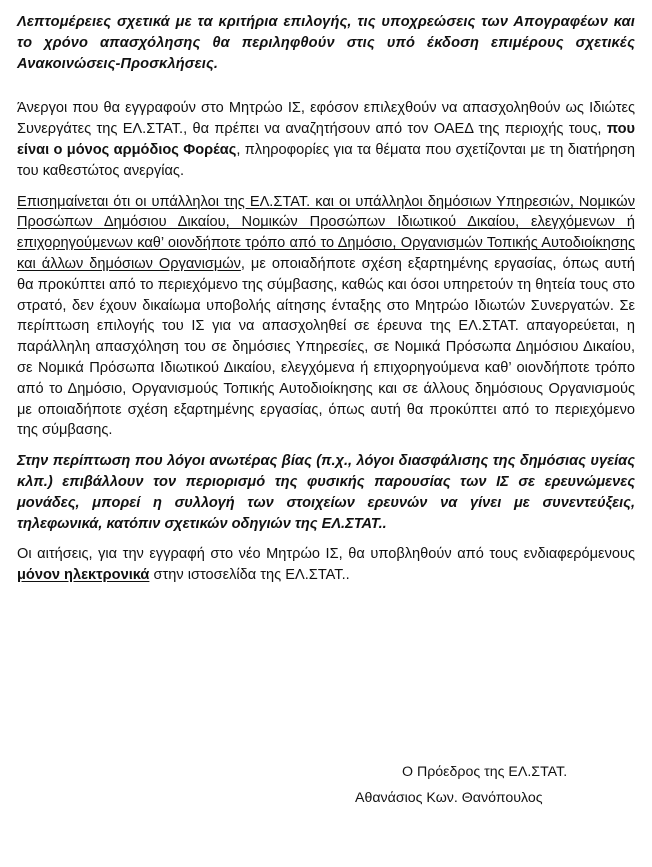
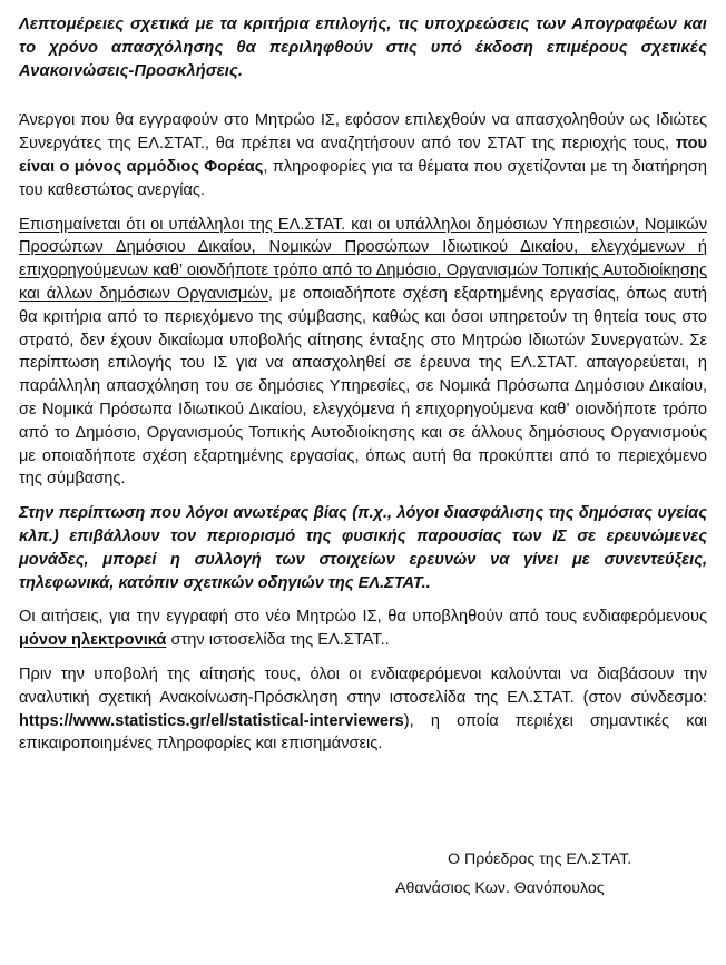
  Λεπτομέρειες σχετικά με τα κριτήρια επιλογής, τις υποχρεώσεις των Απογραφέων και το χρόνο απασχόλησης θα περιληφθούν στις υπό έκδοση επιμέρους σχετικές Ανακοινώσεις-Προσκλήσεις.
- Άνεργοι που θα εγγραφούν στο Μητρώο ΙΣ, εφόσον επιλεχθούν να απασχοληθούν ως Ιδιώτες Συνεργάτες της ΕΛ.ΣΤΑΤ., θα πρέπει να αναζητήσουν από τον ΟΑΕΔ της περιοχής τους, που είναι ο μόνος αρμόδιος Φορέας, πληροφορίες για τα θέματα που σχετίζονται με τη διατήρηση του καθεστώτος ανεργίας.
+ Άνεργοι που θα εγγραφούν στο Μητρώο ΙΣ, εφόσον επιλεχθούν να απασχοληθούν ως Ιδιώτες Συνεργάτες της ΕΛ.ΣΤΑΤ., θα πρέπει να αναζητήσουν από τον ΣΤΑΤ της περιοχής τους, που είναι ο μόνος αρμόδιος Φορέας, πληροφορίες για τα θέματα που σχετίζονται με τη διατήρηση του καθεστώτος ανεργίας.
- Επισημαίνεται ότι οι υπάλληλοι της ΕΛ.ΣΤΑΤ. και οι υπάλληλοι δημόσιων Υπηρεσιών, Νομικών Προσώπων Δημόσιου Δικαίου, Νομικών Προσώπων Ιδιωτικού Δικαίου, ελεγχόμενων ή επιχορηγούμενων καθ’ οιονδήποτε τρόπο από το Δημόσιο, Οργανισμών Τοπικής Αυτοδιοίκησης και άλλων δημόσιων Οργανισμών, με οποιαδήποτε σχέση εξαρτημένης εργασίας, όπως αυτή θα προκύπτει από το περιεχόμενο της σύμβασης, καθώς και όσοι υπηρετούν τη θητεία τους στο στρατό, δεν έχουν δικαίωμα υποβολής αίτησης ένταξης στο Μητρώο Ιδιωτών Συνεργατών. Σε περίπτωση επιλογής του ΙΣ για να απασχοληθεί σε έρευνα της ΕΛ.ΣΤΑΤ. απαγορεύεται, η παράλληλη απασχόληση του σε δημόσιες Υπηρεσίες, σε Νομικά Πρόσωπα Δημόσιου Δικαίου, σε Νομικά Πρόσωπα Ιδιωτικού Δικαίου, ελεγχόμενα ή επιχορηγούμενα καθ’ οιονδήποτε τρόπο από το Δημόσιο, Οργανισμούς Τοπικής Αυτοδιοίκησης και σε άλλους δημόσιους Οργανισμούς με οποιαδήποτε σχέση εξαρτημένης εργασίας, όπως αυτή θα προκύπτει από το περιεχόμενο της σύμβασης.
+ Επισημαίνεται ότι οι υπάλληλοι της ΕΛ.ΣΤΑΤ. και οι υπάλληλοι δημόσιων Υπηρεσιών, Νομικών Προσώπων Δημόσιου Δικαίου, Νομικών Προσώπων Ιδιωτικού Δικαίου, ελεγχόμενων ή επιχορηγούμενων καθ’ οιονδήποτε τρόπο από το Δημόσιο, Οργανισμών Τοπικής Αυτοδιοίκησης και άλλων δημόσιων Οργανισμών, με οποιαδήποτε σχέση εξαρτημένης εργασίας, όπως αυτή θα κριτήρια από το περιεχόμενο της σύμβασης, καθώς και όσοι υπηρετούν τη θητεία τους στο στρατό, δεν έχουν δικαίωμα υποβολής αίτησης ένταξης στο Μητρώο Ιδιωτών Συνεργατών. Σε περίπτωση επιλογής του ΙΣ για να απασχοληθεί σε έρευνα της ΕΛ.ΣΤΑΤ. απαγορεύεται, η παράλληλη απασχόληση του σε δημόσιες Υπηρεσίες, σε Νομικά Πρόσωπα Δημόσιου Δικαίου, σε Νομικά Πρόσωπα Ιδιωτικού Δικαίου, ελεγχόμενα ή επιχορηγούμενα καθ’ οιονδήποτε τρόπο από το Δημόσιο, Οργανισμούς Τοπικής Αυτοδιοίκησης και σε άλλους δημόσιους Οργανισμούς με οποιαδήποτε σχέση εξαρτημένης εργασίας, όπως αυτή θα προκύπτει από το περιεχόμενο της σύμβασης.
  Στην περίπτωση που λόγοι ανωτέρας βίας (π.χ., λόγοι διασφάλισης της δημόσιας υγείας κλπ.) επιβάλλουν τον περιορισμό της φυσικής παρουσίας των ΙΣ σε ερευνώμενες μονάδες, μπορεί η συλλογή των στοιχείων ερευνών να γίνει με συνεντεύξεις, τηλεφωνικά, κατόπιν σχετικών οδηγιών της ΕΛ.ΣΤΑΤ..
  Οι αιτήσεις, για την εγγραφή στο νέο Μητρώο ΙΣ, θα υποβληθούν από τους ενδιαφερόμενους μόνον ηλεκτρονικά στην ιστοσελίδα της ΕΛ.ΣΤΑΤ..
+ Πριν την υποβολή της αίτησής τους, όλοι οι ενδιαφερόμενοι καλούνται να διαβάσουν την αναλυτική σχετική Ανακοίνωση-Πρόσκληση στην ιστοσελίδα της ΕΛ.ΣΤΑΤ. (στον σύνδεσμο: https://www.statistics.gr/el/statistical-interviewers), η οποία περιέχει σημαντικές και επικαιροποιημένες πληροφορίες και επισημάνσεις.
  Ο Πρόεδρος της ΕΛ.ΣΤΑΤ.
  Αθανάσιος Κων. Θανόπουλος
